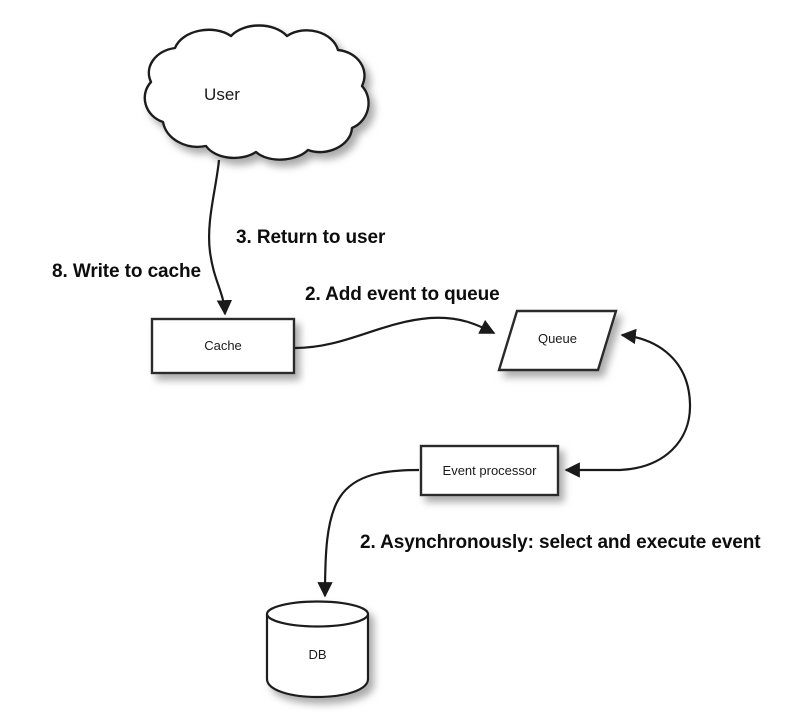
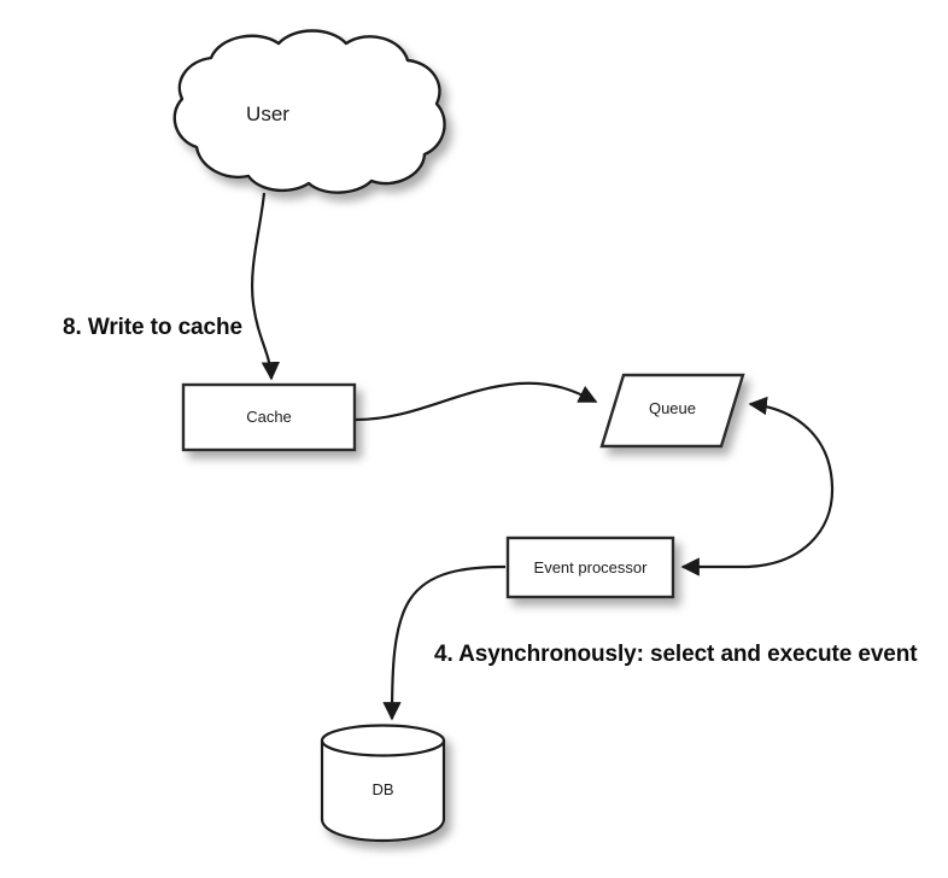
  User
  Cache
  Queue
  Event processor
  DB
  8. Write to cache
- 2. Add event to queue
- 3. Return to user
- 2. Asynchronously: select and execute event
+ 4. Asynchronously: select and execute event
